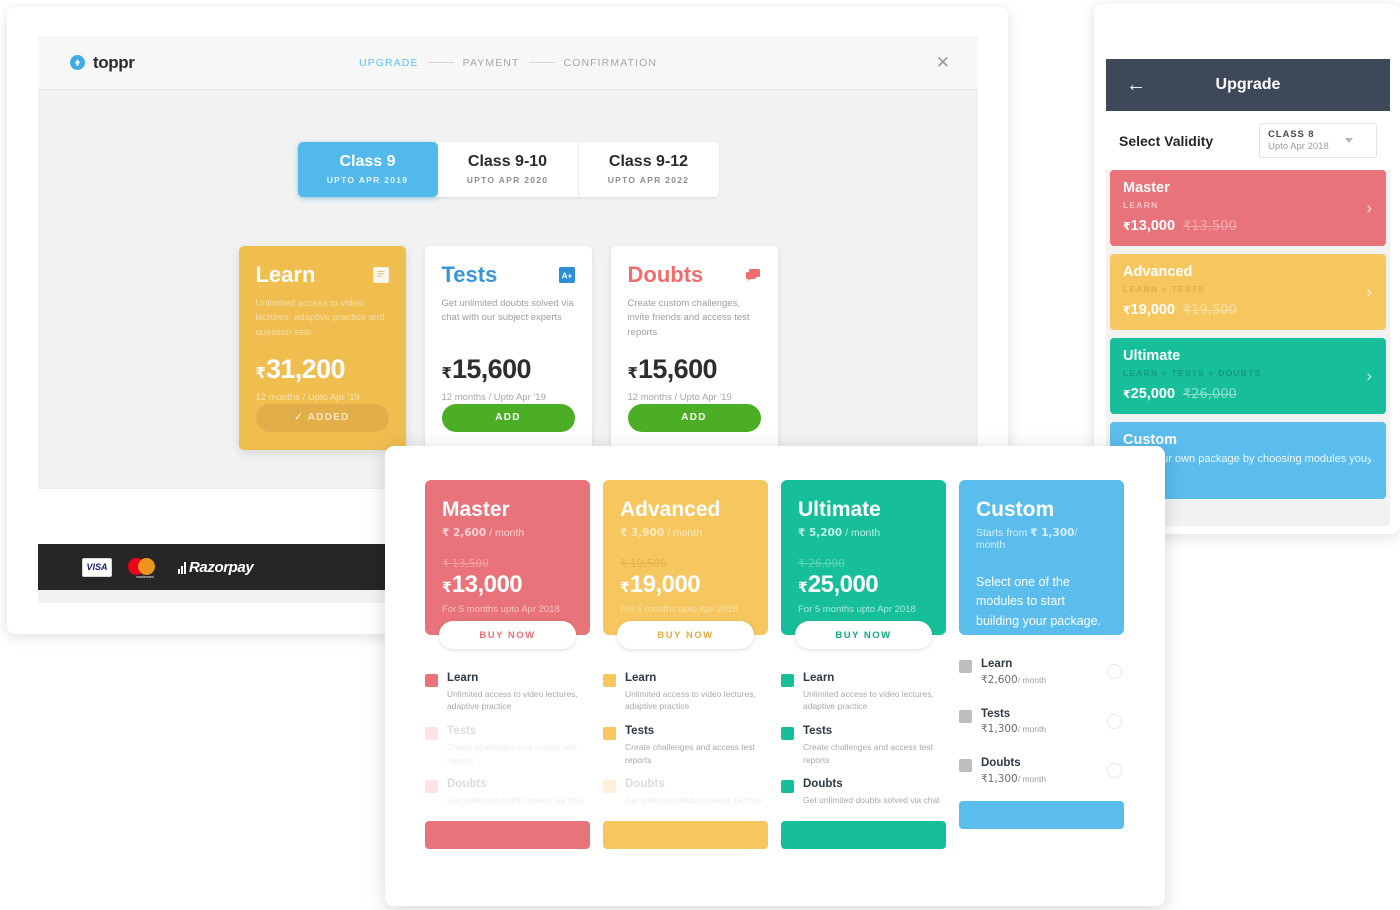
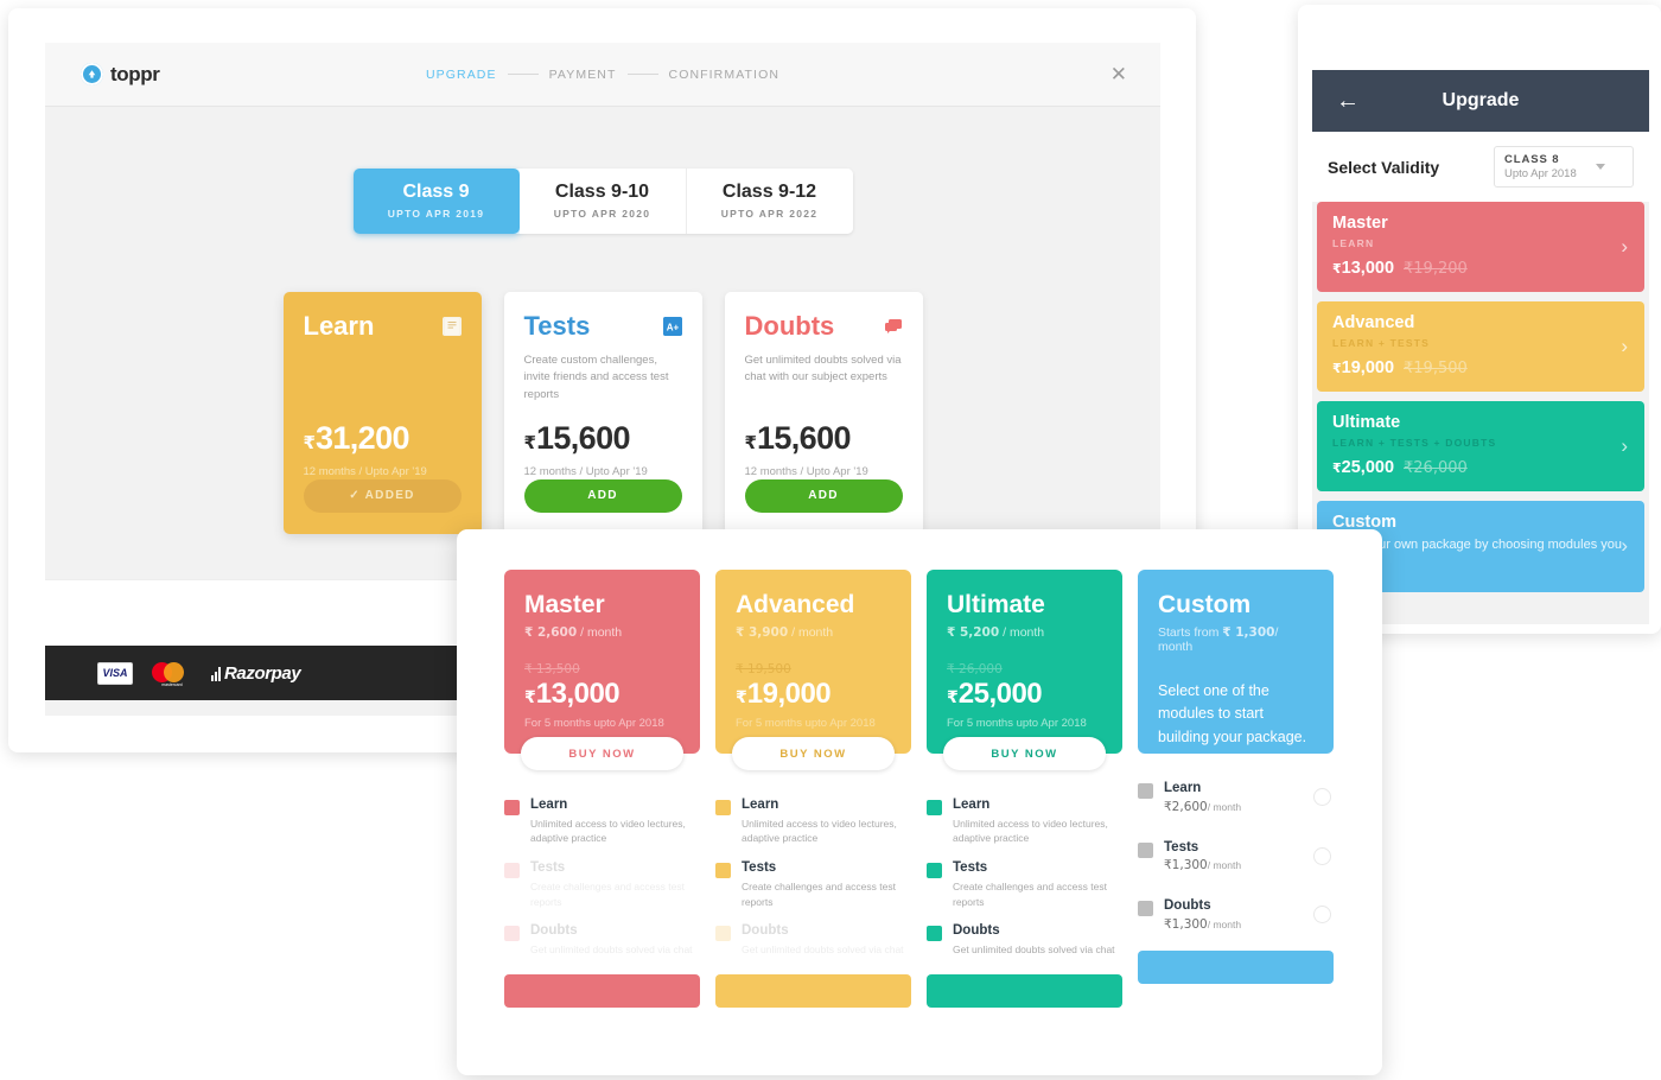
  toppr
  UPGRADE
  PAYMENT
  CONFIRMATION
  ✕
  Class 9
  UPTO APR 2019
  Class 9-10
  UPTO APR 2020
  Class 9-12
  UPTO APR 2022
  Learn
- Unlimited access to video lectures, adaptive practice and question sets
  ₹
  31,200
  12 months / Upto Apr '19
  ✓ ADDED
  Tests
  A+
- Get unlimited doubts solved via chat with our subject experts
+ Create custom challenges, invite friends and access test reports
  ₹
  15,600
  12 months / Upto Apr '19
  ADD
  Doubts
- Create custom challenges, invite friends and access test reports
+ Get unlimited doubts solved via chat with our subject experts
  ₹
  15,600
  12 months / Upto Apr '19
  ADD
  VISA
  Razorpay
  ←
  Upgrade
  Select Validity
  CLASS 8
  Upto Apr 2018
  Master
  LEARN
  ₹
  13,000
- ₹13,500
+ ₹19,200
  ›
  Advanced
  LEARN + TESTS
  ₹
  19,000
  ₹19,500
  ›
  Ultimate
  LEARN + TESTS + DOUBTS
  ₹
  25,000
  ₹26,000
  ›
  Custom
  ur own package by choosing modules you
  ›
  Master
  ₹ 2,600 / month
  ₹ 13,500
  ₹
  13,000
  For 5 months upto Apr 2018
  BUY NOW
  Learn
  Unlimited access to video lectures, adaptive practice
  Tests
  Doubts
  Advanced
  ₹ 3,900 / month
  ₹
  19,000
  For 5 months upto Apr 2018
  BUY NOW
  Learn
  Unlimited access to video lectures, adaptive practice
  Tests
  Create challenges and access test reports
  Doubts
  Ultimate
  ₹ 5,200 / month
  ₹ 26,000
  ₹
  25,000
  For 5 months upto Apr 2018
  BUY NOW
  Learn
  Unlimited access to video lectures, adaptive practice
  Tests
  Create challenges and access test reports
  Doubts
  Get unlimited doubts solved via chat
  Custom
  Starts from ₹ 1,300/ month
  Select one of the modules to start building your package.
  Learn
  ₹2,600/ month
  Tests
  ₹1,300/ month
  Doubts
  ₹1,300/ month
